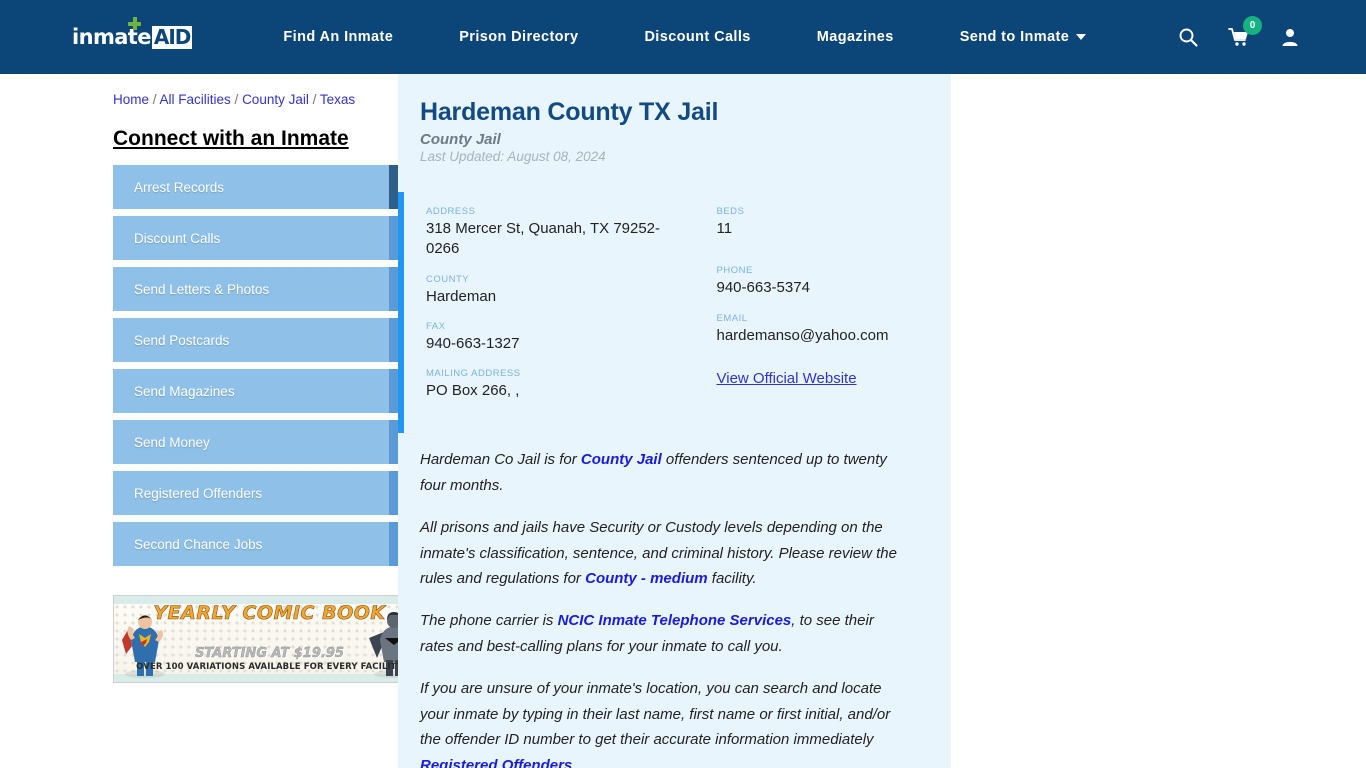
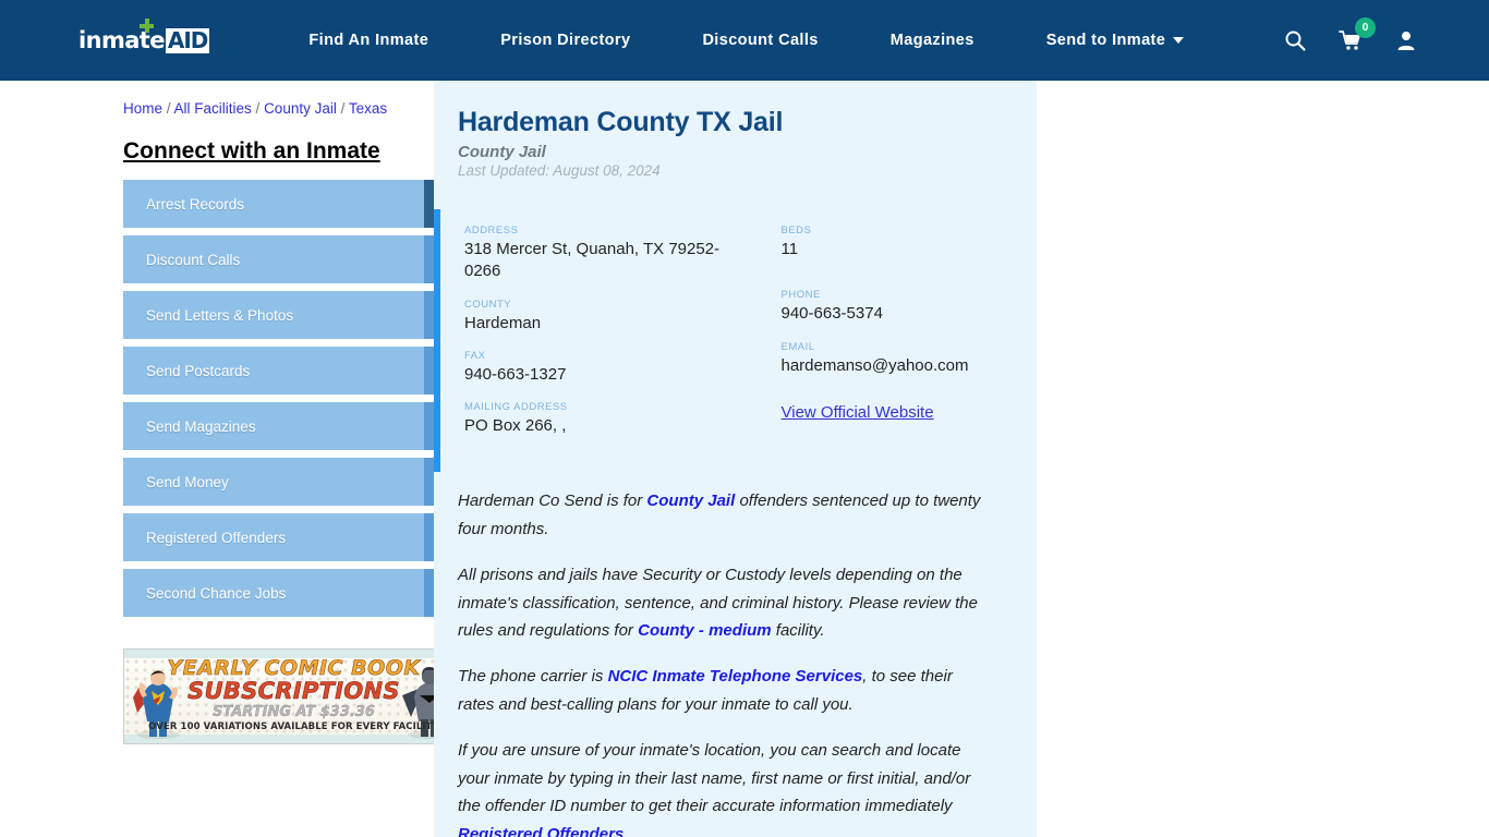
  inmate
  AID
  Find An Inmate
  Prison Directory
  Discount Calls
  Magazines
  Send to Inmate
  0
  Home / All Facilities / County Jail / Texas
  Connect with an Inmate
  Arrest Records
  Discount Calls
  Send Letters & Photos
  Send Postcards
  Send Magazines
  Send Money
  Registered Offenders
  Second Chance Jobs
  YEARLY COMIC BOOK
+ SUBSCRIPTIONS
- STARTING AT $19.95
+ STARTING AT $33.36
  OVER 100 VARIATIONS AVAILABLE FOR EVERY FACILIT
  Hardeman County TX Jail
  County Jail
  Last Updated: August 08, 2024
  ADDRESS
  318 Mercer St, Quanah, TX 79252-0266
  COUNTY
  Hardeman
  FAX
  940-663-1327
  MAILING ADDRESS
  PO Box 266, ,
  BEDS
  11
  PHONE
  940-663-5374
  EMAIL
  hardemanso@yahoo.com
  View Official Website
- Hardeman Co Jail is for County Jail offenders sentenced up to twenty four months.
+ Hardeman Co Send is for County Jail offenders sentenced up to twenty four months.
  All prisons and jails have Security or Custody levels depending on the inmate's classification, sentence, and criminal history. Please review the rules and regulations for County - medium facility.
  The phone carrier is NCIC Inmate Telephone Services, to see their rates and best-calling plans for your inmate to call you.
  If you are unsure of your inmate's location, you can search and locate your inmate by typing in their last name, first name or first initial, and/or the offender ID number to get their accurate information immediately Registered Offenders
